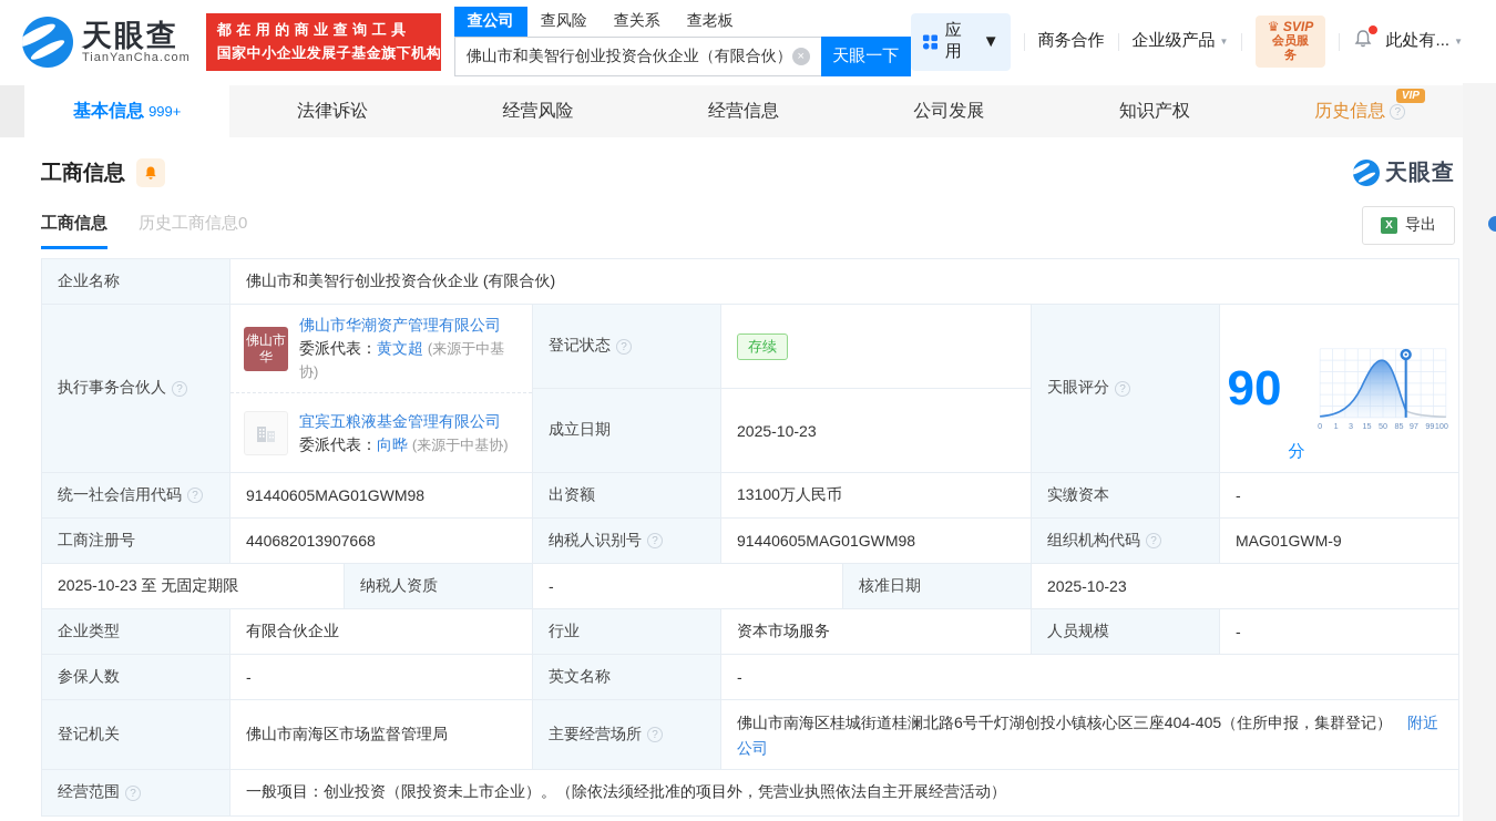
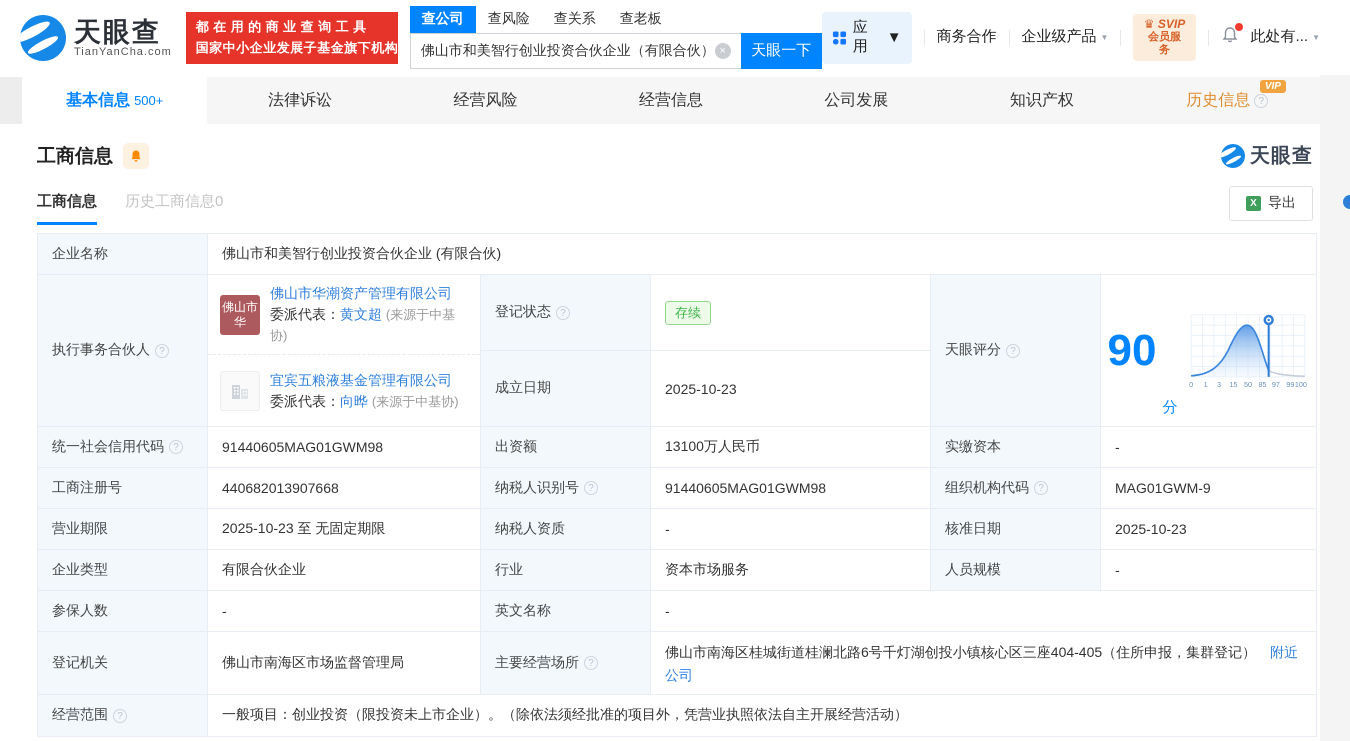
  天眼查
  TianYanCha.com
  都在用的商业查询工具
  国家中小企业发展子基金旗下机构
  查公司
  查风险
  查关系
  查老板
  佛山市和美智行创业投资合伙企业（有限合伙）
  ×
  天眼一下
  应用
  ▼
  商务合作
  企业级产品
  ▼
  ♛ SVIP
  会员服务
  此处有...
  ▼
  基本信息
- 999+
+ 500+
  法律诉讼
  经营风险
  经营信息
  公司发展
  知识产权
  VIP
  历史信息
  ?
  工商信息
  天眼查
  工商信息
  历史工商信息0
  X
  导出
  企业名称
  佛山市和美智行创业投资合伙企业 (有限合伙)
  执行事务合伙人
  ?
  佛山市华
  佛山市华潮资产管理有限公司
  委派代表：黄文超 (来源于中基协)
  宜宾五粮液基金管理有限公司
  委派代表：向晔 (来源于中基协)
  登记状态
  ?
  存续
  成立日期
  2025-10-23
  天眼评分
  ?
  90
  分
  0
  1
  3
  15
  50
  85
  97
  99
  100
  统一社会信用代码
  ?
  91440605MAG01GWM98
  出资额
  13100万人民币
  实缴资本
  -
  工商注册号
  440682013907668
  纳税人识别号
  ?
  91440605MAG01GWM98
  组织机构代码
  ?
  MAG01GWM-9
+ 营业期限
  2025-10-23 至 无固定期限
  纳税人资质
  -
  核准日期
  2025-10-23
  企业类型
  有限合伙企业
  行业
  资本市场服务
  人员规模
  -
  参保人数
  -
  英文名称
  -
  登记机关
  佛山市南海区市场监督管理局
  主要经营场所
  ?
  佛山市南海区桂城街道桂澜北路6号千灯湖创投小镇核心区三座404-405（住所申报，集群登记） 附近公司
  经营范围
  ?
  一般项目：创业投资（限投资未上市企业）。（除依法须经批准的项目外，凭营业执照依法自主开展经营活动）
